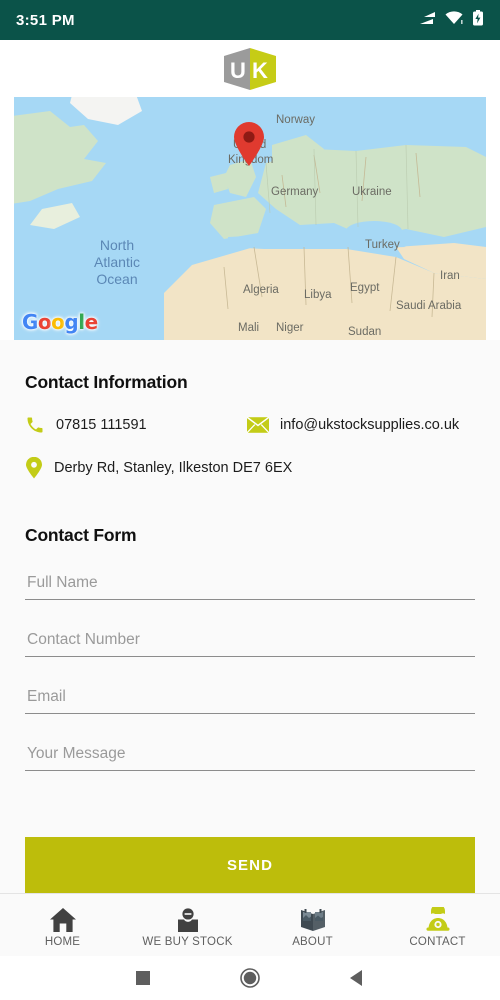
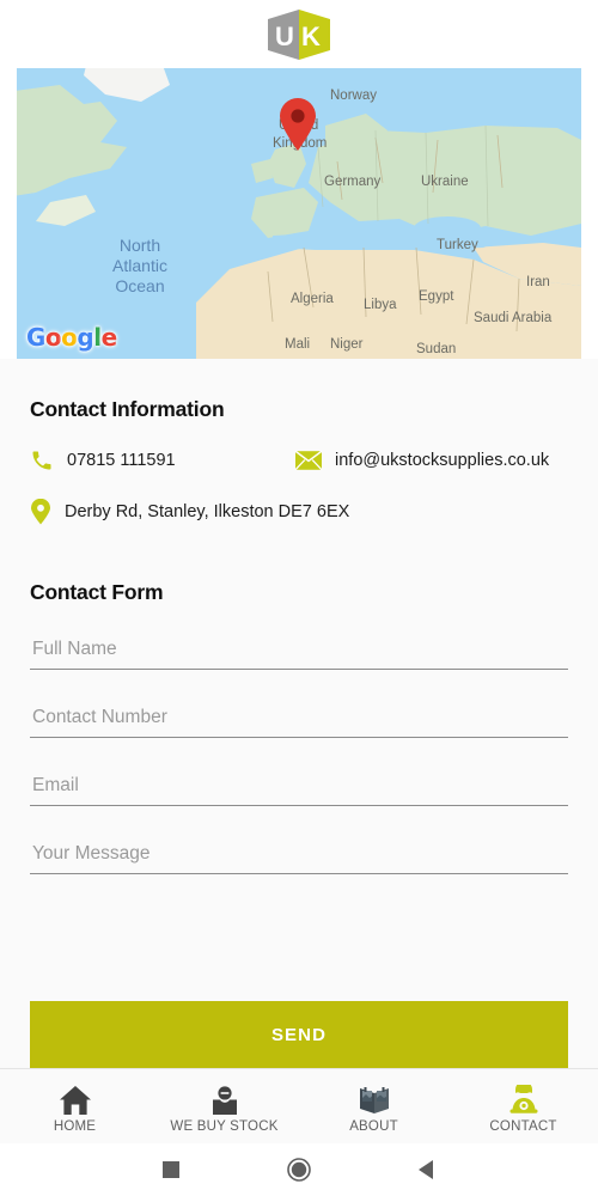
- 3:51 PM
  U
  K
  North
  Atlantic
  Ocean
  Norway
  Kindom
  Germany
  Ukraine
  Turkey
  Iran
  Algeria
  Libya
  Egypt
  Saudi Arabia
  Mali
  Niger
  Sudan
  Google
  Contact Information
  07815 111591
  info@ukstocksupplies.co.uk
  Derby Rd, Stanley, Ilkeston DE7 6EX
  Contact Form
  Full Name
  Contact Number
  Email
  Your Message
  SEND
  HOME
  WE BUY STOCK
  ABOUT
  CONTACT
